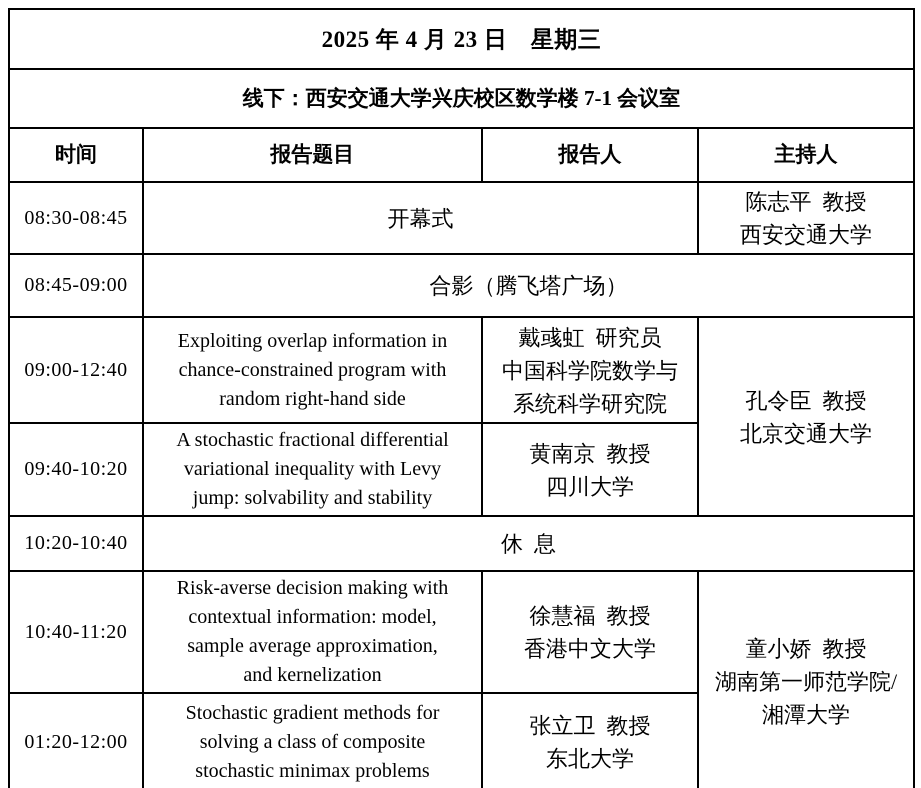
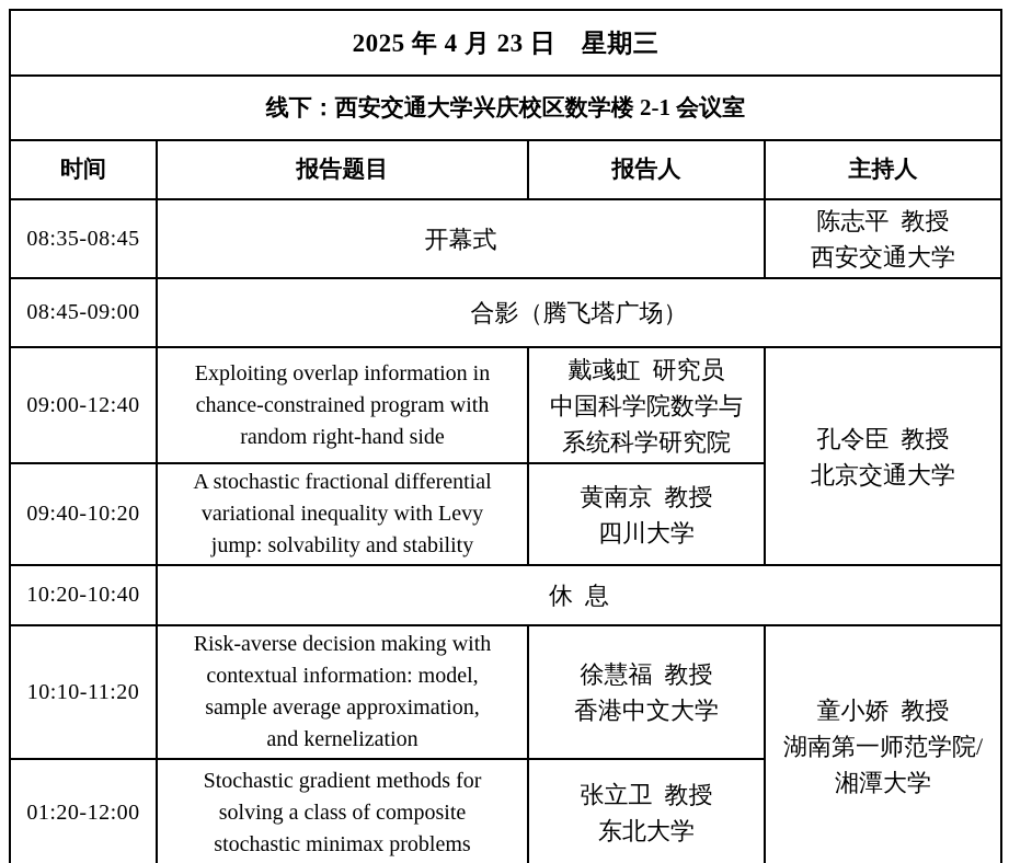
  2025 年 4 月 23 日 星期三
- 线下：西安交通大学兴庆校区数学楼 7-1 会议室
+ 线下：西安交通大学兴庆校区数学楼 2-1 会议室
  时间	报告题目	报告人	主持人
- 08:30-08:45	开幕式	陈志平 教授 西安交通大学
+ 08:35-08:45	开幕式	陈志平 教授 西安交通大学
  08:45-09:00	合影（腾飞塔广场）
  09:00-12:40	Exploiting overlap information in chance-constrained program with random right-hand side	戴彧虹 研究员 中国科学院数学与 系统科学研究院	孔令臣 教授 北京交通大学
  09:40-10:20	A stochastic fractional differential variational inequality with Levy jump: solvability and stability	黄南京 教授 四川大学
  10:20-10:40	休 息
- 10:40-11:20	Risk-averse decision making with contextual information: model, sample average approximation, and kernelization	徐慧福 教授 香港中文大学	童小娇 教授 湖南第一师范学院/ 湘潭大学
+ 10:10-11:20	Risk-averse decision making with contextual information: model, sample average approximation, and kernelization	徐慧福 教授 香港中文大学	童小娇 教授 湖南第一师范学院/ 湘潭大学
  01:20-12:00	Stochastic gradient methods for solving a class of composite stochastic minimax problems	张立卫 教授 东北大学
